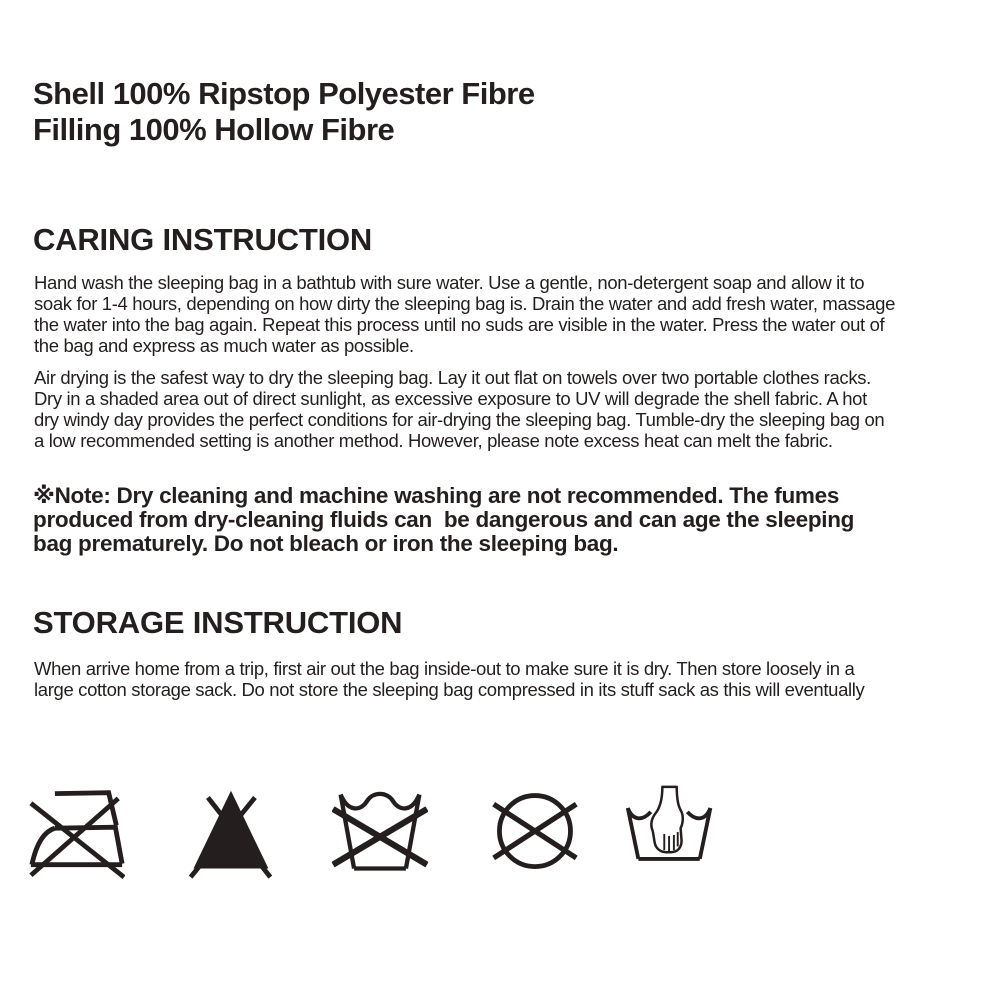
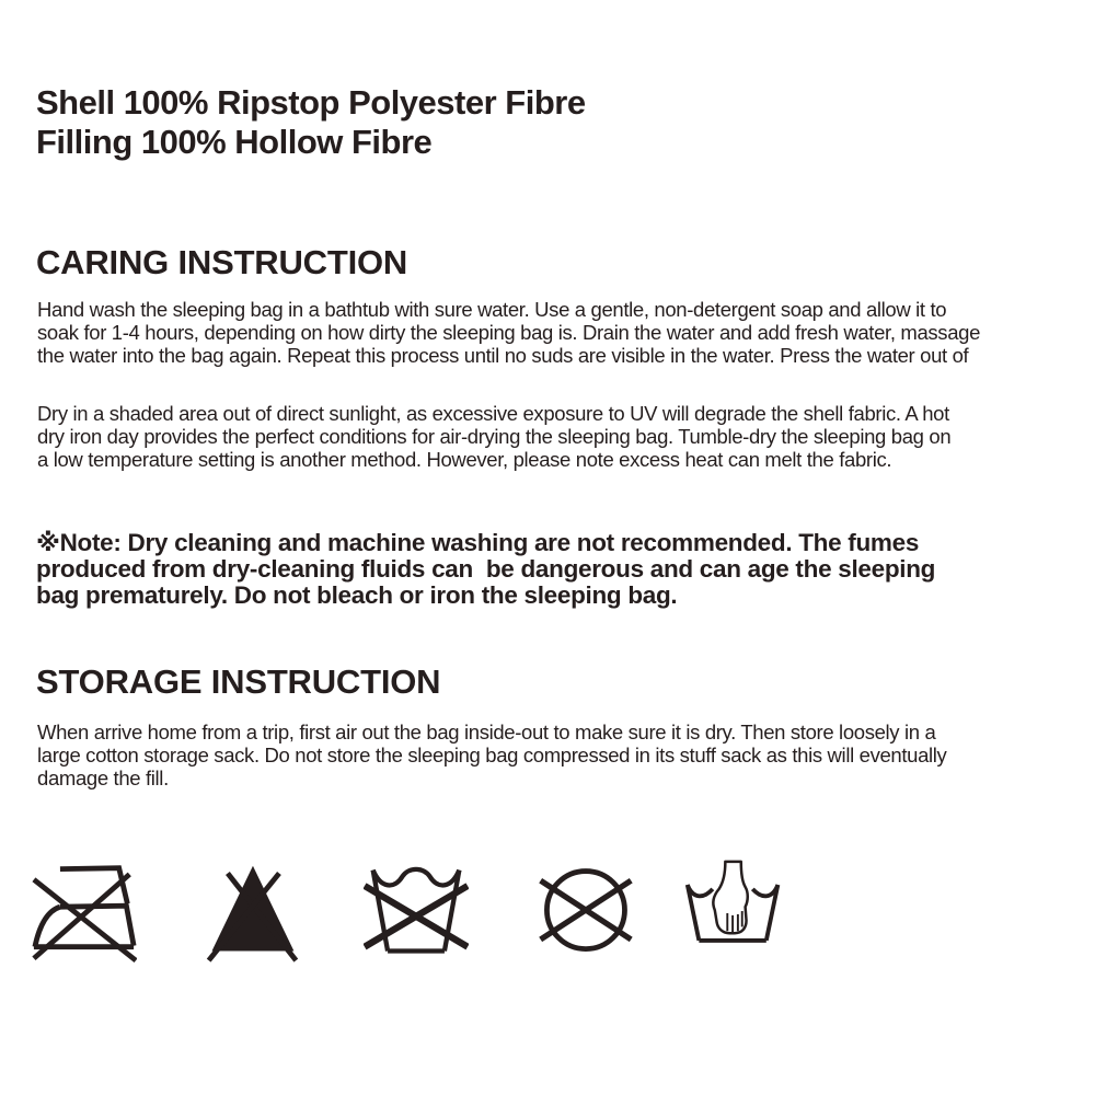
  Shell 100% Ripstop Polyester Fibre
  Filling 100% Hollow Fibre
  CARING INSTRUCTION
  Hand wash the sleeping bag in a bathtub with sure water. Use a gentle, non-detergent soap and allow it to
  soak for 1-4 hours, depending on how dirty the sleeping bag is. Drain the water and add fresh water, massage
  the water into the bag again. Repeat this process until no suds are visible in the water. Press the water out of
- the bag and express as much water as possible.
- Air drying is the safest way to dry the sleeping bag. Lay it out flat on towels over two portable clothes racks.
  Dry in a shaded area out of direct sunlight, as excessive exposure to UV will degrade the shell fabric. A hot
- dry windy day provides the perfect conditions for air-drying the sleeping bag. Tumble-dry the sleeping bag on
+ dry iron day provides the perfect conditions for air-drying the sleeping bag. Tumble-dry the sleeping bag on
- a low recommended setting is another method. However, please note excess heat can melt the fabric.
+ a low temperature setting is another method. However, please note excess heat can melt the fabric.
  ※Note: Dry cleaning and machine washing are not recommended. The fumes
  produced from dry-cleaning fluids can be dangerous and can age the sleeping
  bag prematurely. Do not bleach or iron the sleeping bag.
  STORAGE INSTRUCTION
  When arrive home from a trip, first air out the bag inside-out to make sure it is dry. Then store loosely in a
  large cotton storage sack. Do not store the sleeping bag compressed in its stuff sack as this will eventually
+ damage the fill.
